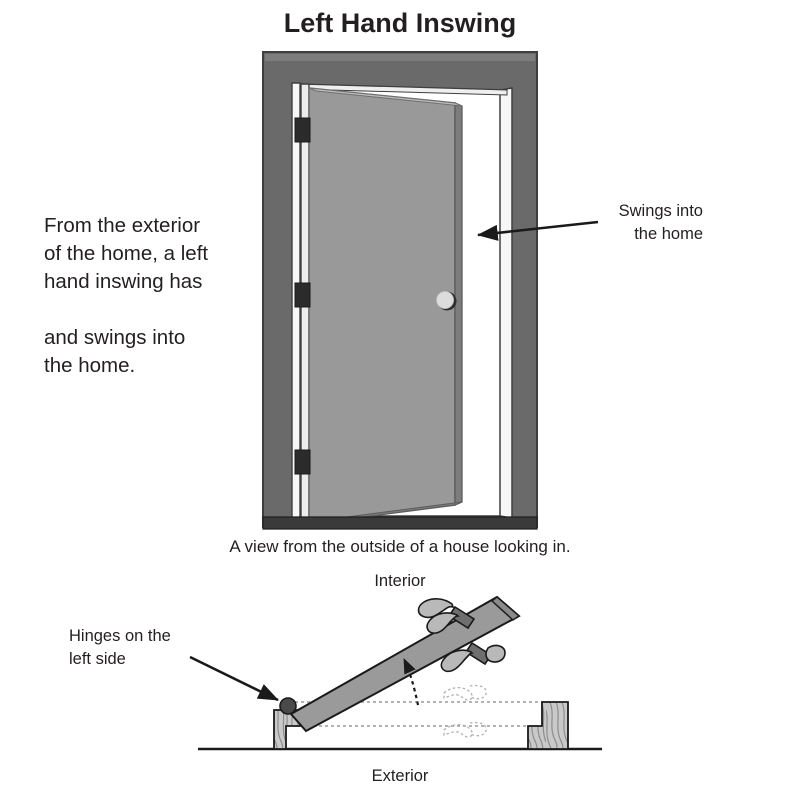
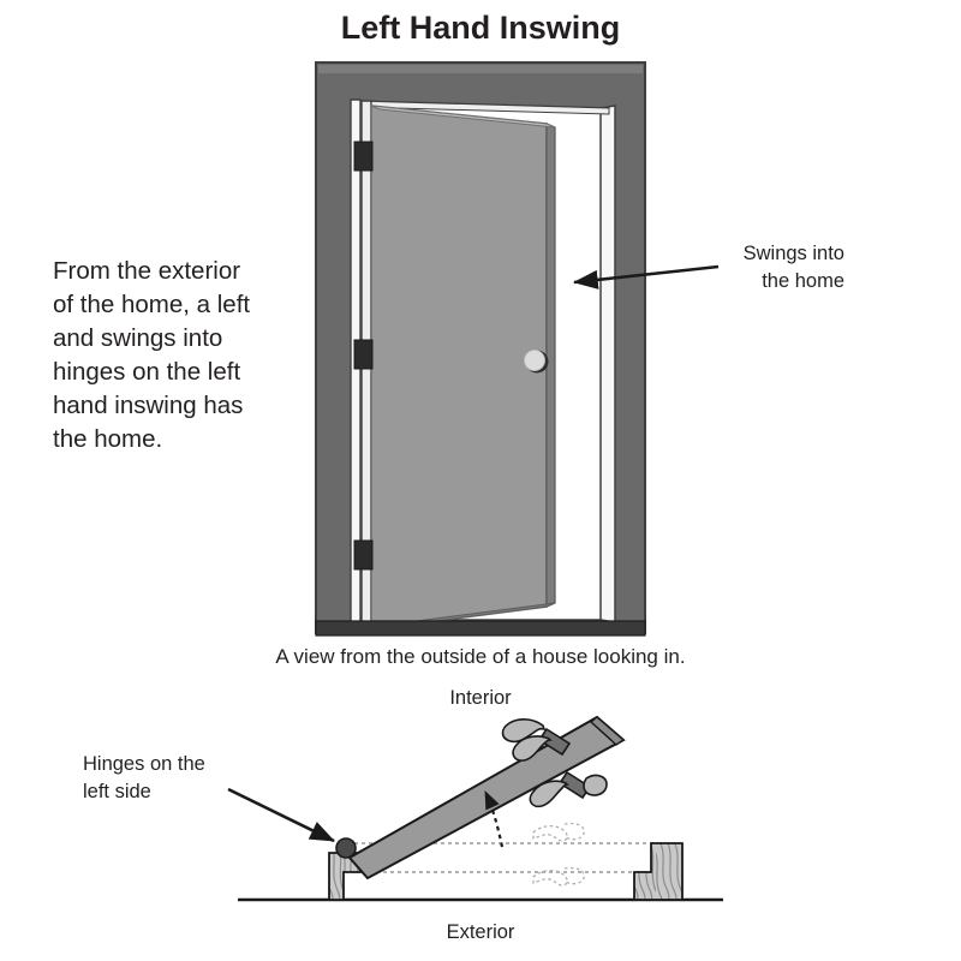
  Left Hand Inswing
  From the exterior
  of the home, a left
- hand inswing has
+ and swings into
+ hinges on the left
- and swings into
+ hand inswing has
  the home.
  Swings into
  the home
  A view from the outside of a house looking in.
  Interior
  Exterior
  Hinges on the
  left side
